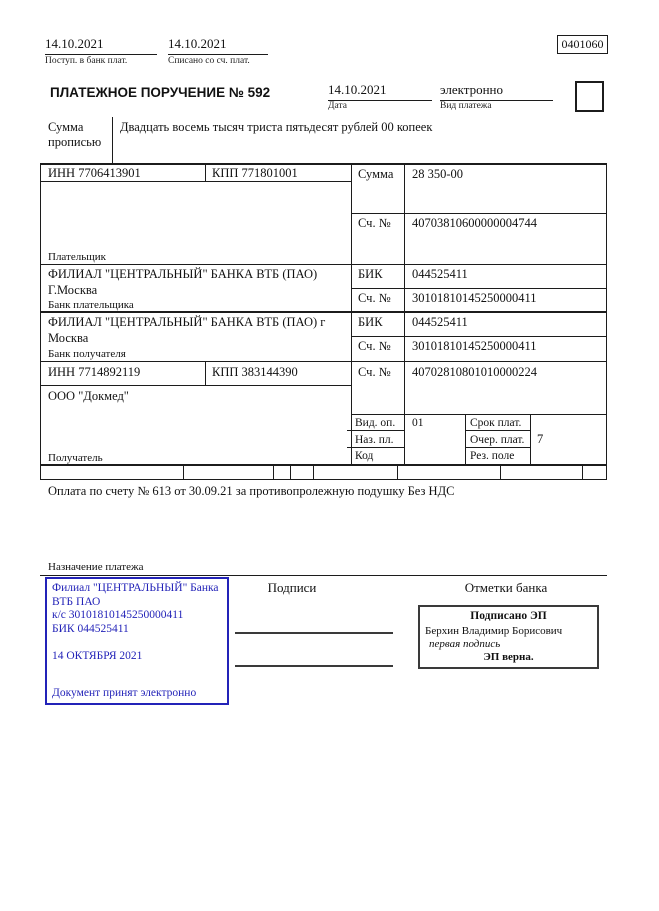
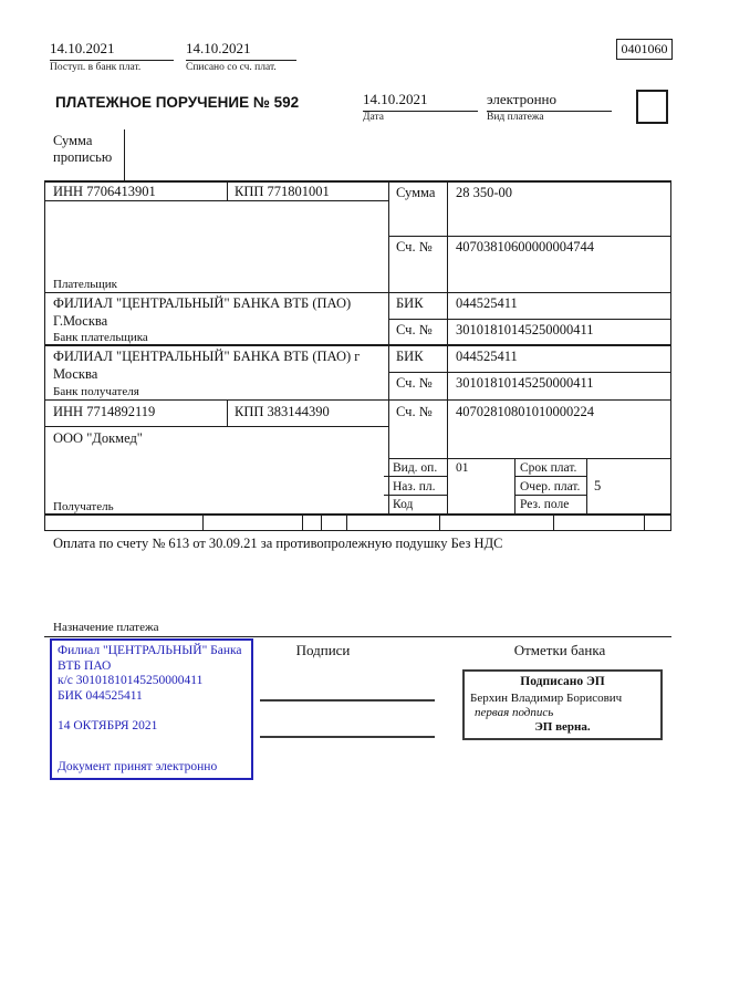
  14.10.2021
  Поступ. в банк плат.
  14.10.2021
  Списано со сч. плат.
  0401060
  ПЛАТЕЖНОЕ ПОРУЧЕНИЕ № 592
  14.10.2021
  Дата
  электронно
  Вид платежа
  Сумма прописью
- Двадцать восемь тысяч триста пятьдесят рублей 00 копеек
  ИНН 7706413901
  КПП 771801001
  Сумма
  28 350-00
  Сч. №
  40703810600000004744
  Плательщик
  ФИЛИАЛ "ЦЕНТРАЛЬНЫЙ" БАНКА ВТБ (ПАО) Г.Москва
  БИК
  044525411
  Сч. №
  30101810145250000411
  Банк плательщика
  ФИЛИАЛ "ЦЕНТРАЛЬНЫЙ" БАНКА ВТБ (ПАО) г Москва
  БИК
  044525411
  Сч. №
  30101810145250000411
  Банк получателя
  ИНН 7714892119
  КПП 383144390
  Сч. №
  40702810801010000224
  ООО "Докмед"
  Получатель
  Вид. оп.
  01
  Срок плат.
  Наз. пл.
  Очер. плат.
- 7
+ 5
  Код
  Рез. поле
  Оплата по счету № 613 от 30.09.21 за противопролежную подушку Без НДС
  Назначение платежа
  Филиал "ЦЕНТРАЛЬНЫЙ" Банка ВТБ ПАО
  к/с 30101810145250000411
  БИК 044525411
  14 ОКТЯБРЯ 2021
  Документ принят электронно
  Подписи
  Отметки банка
  Подписано ЭП
  Берхин Владимир Борисович
  первая подпись
  ЭП верна.
